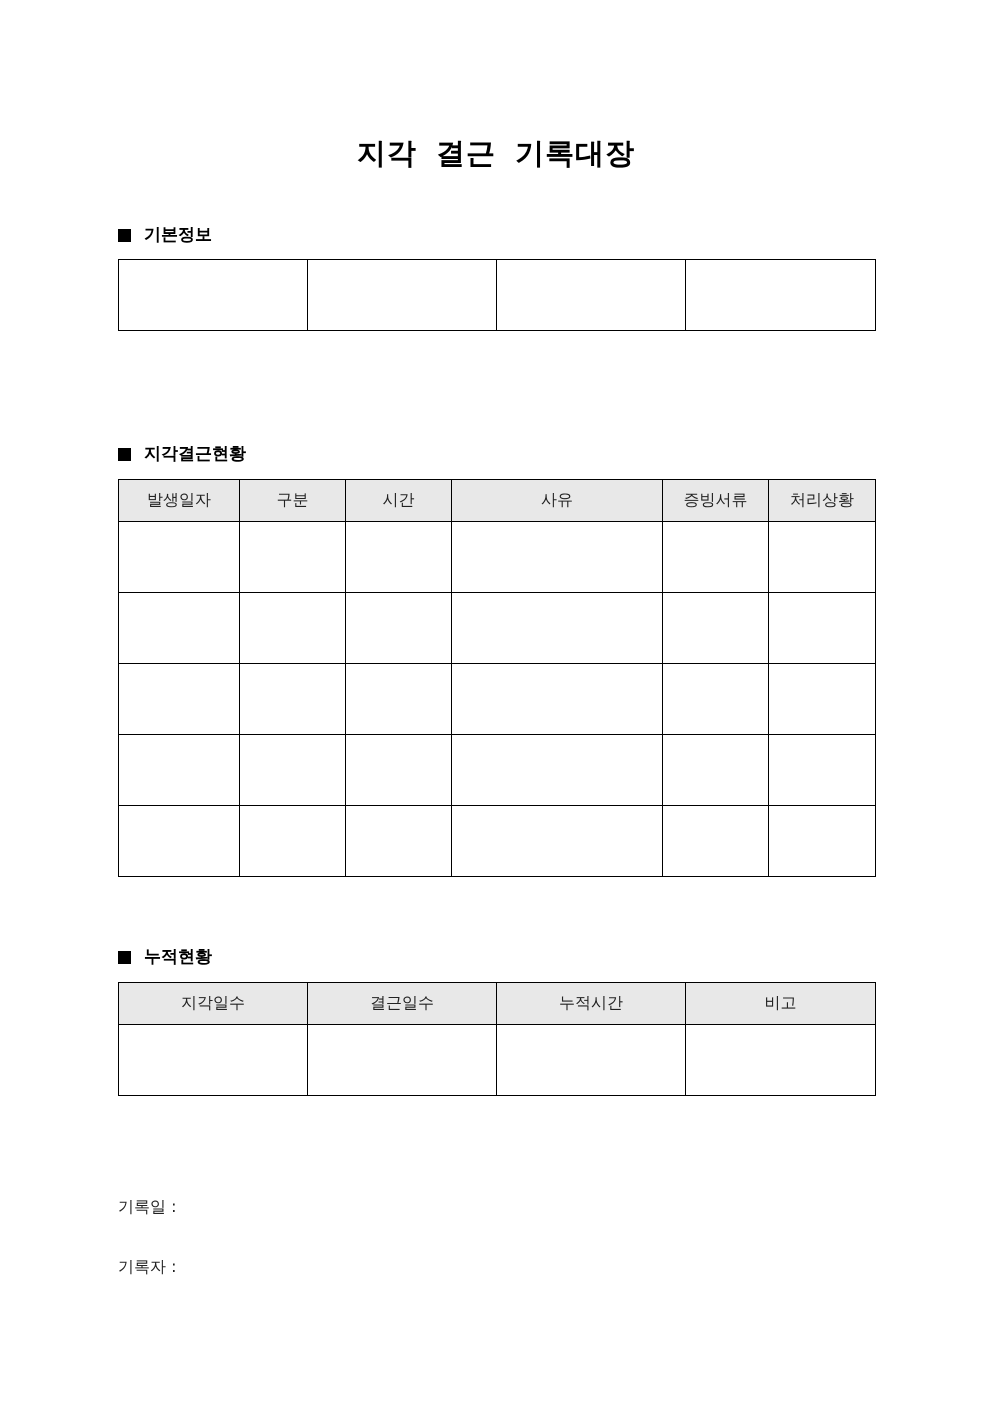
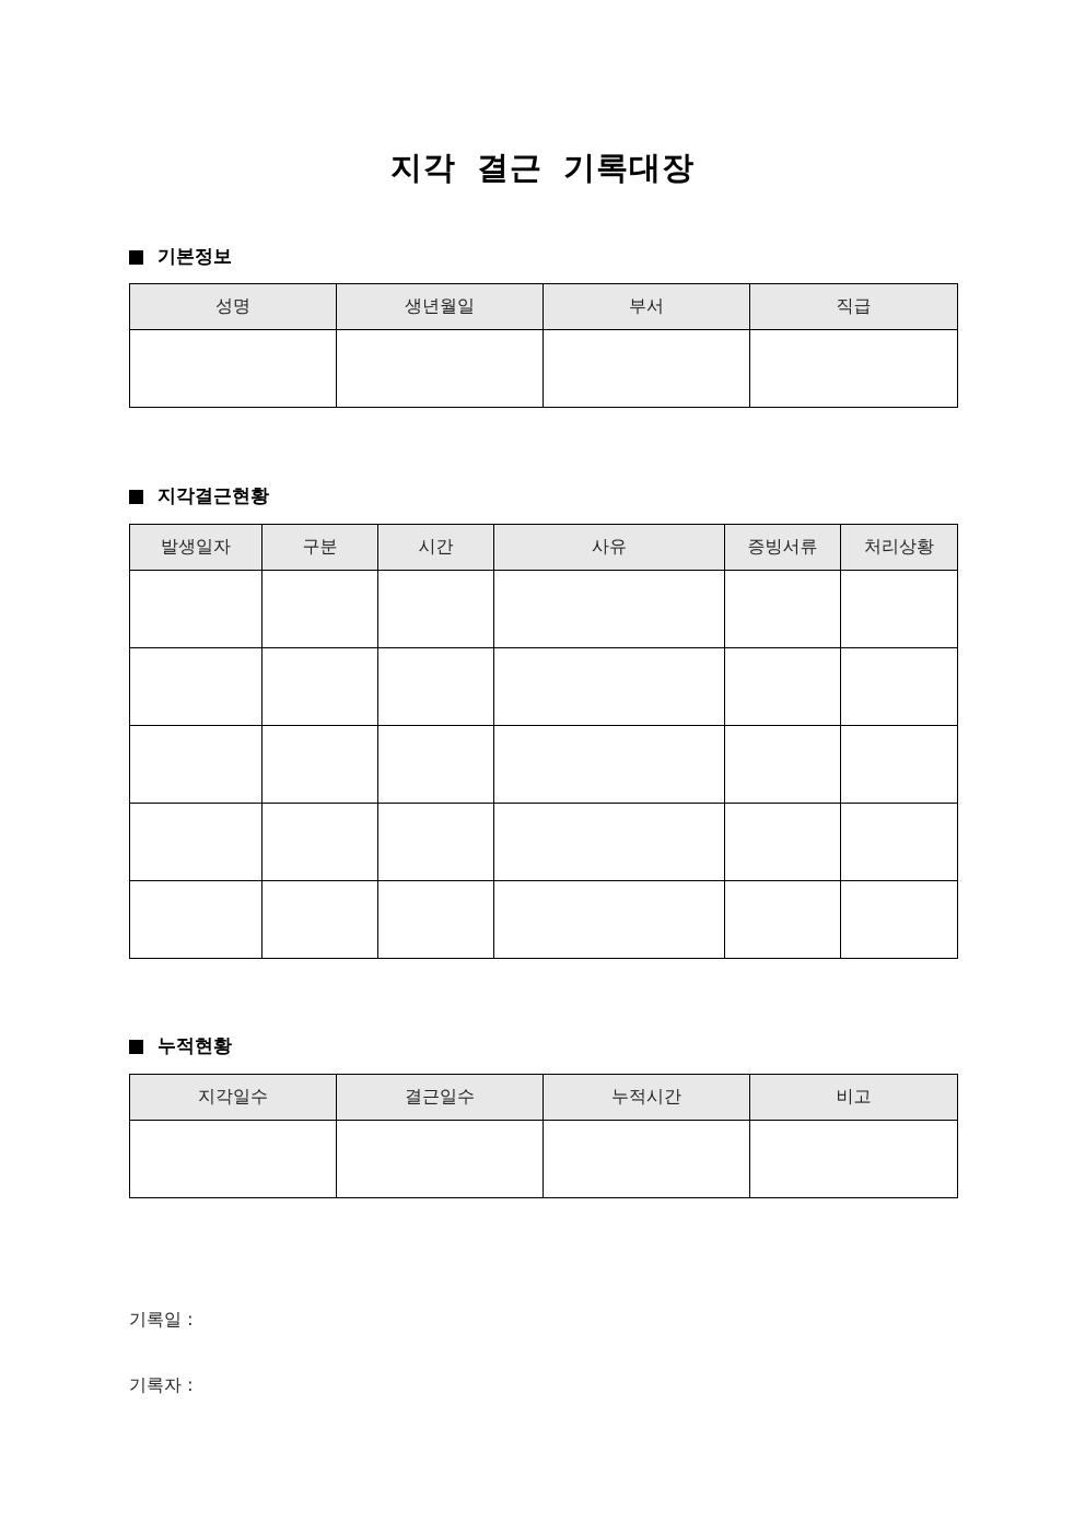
  지각 결근 기록대장
  기본정보
+ 성명	생년월일	부서	직급
  지각결근현황
  발생일자	구분	시간	사유	증빙서류	처리상황
  누적현황
  지각일수	결근일수	누적시간	비고
  기록일 :
  기록자 :
